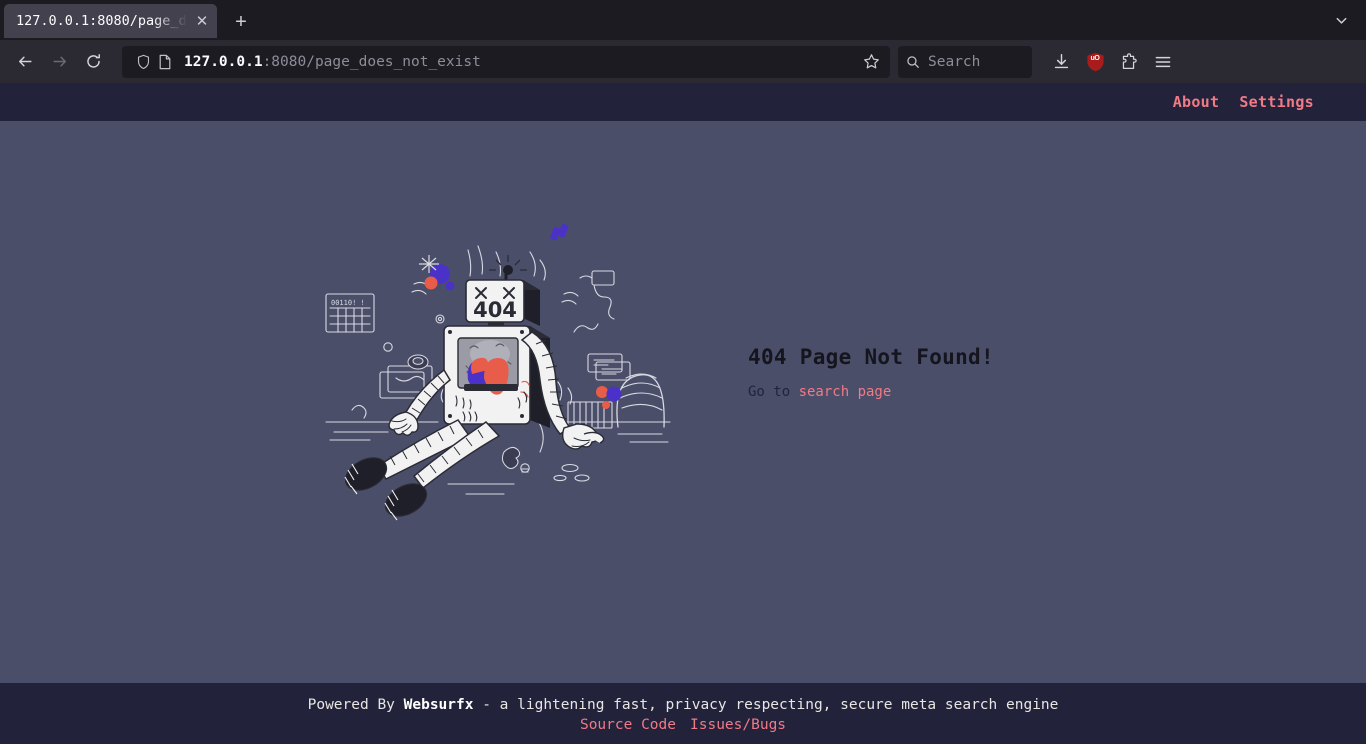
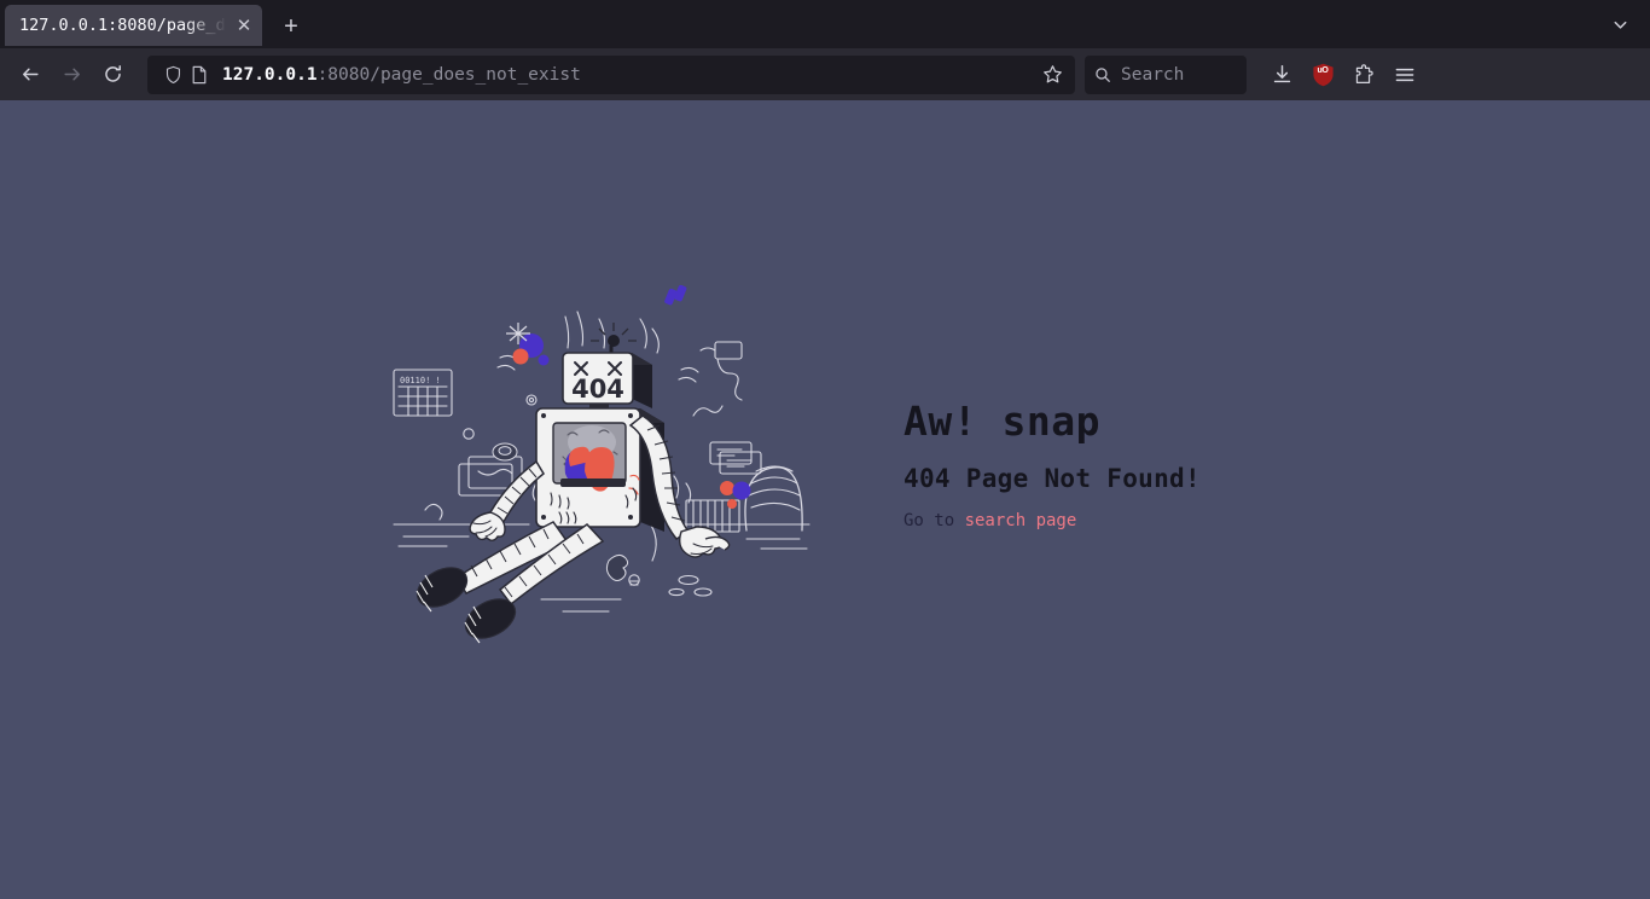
  127.0.0.1:8080/page_d
  ✕
  +
  127.0.0.1:8080/page_does_not_exist
  Search
- About
- Settings
  00110! !
  404
+ Aw! snap
  404 Page Not Found!
  Go to search page
- Powered By Websurfx - a lightening fast, privacy respecting, secure meta search engine
- Source Code
- Issues/Bugs
